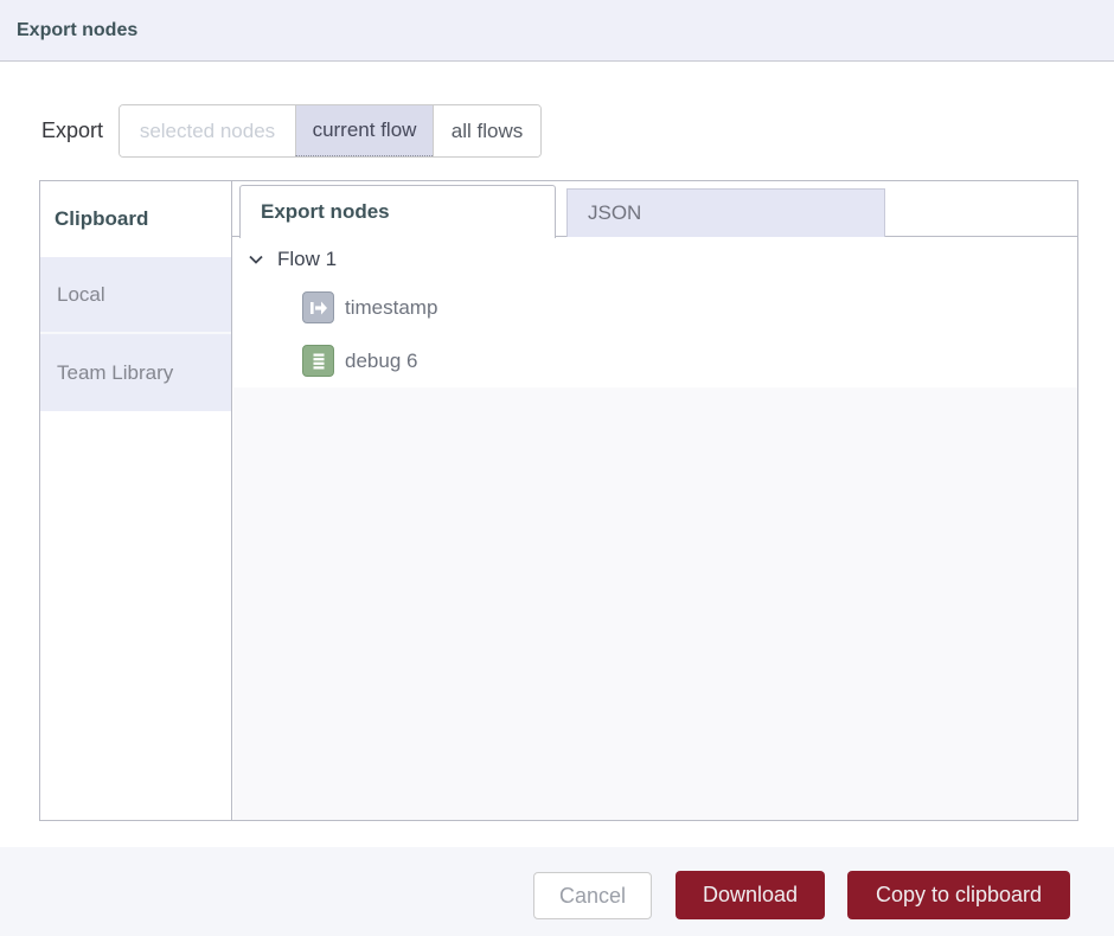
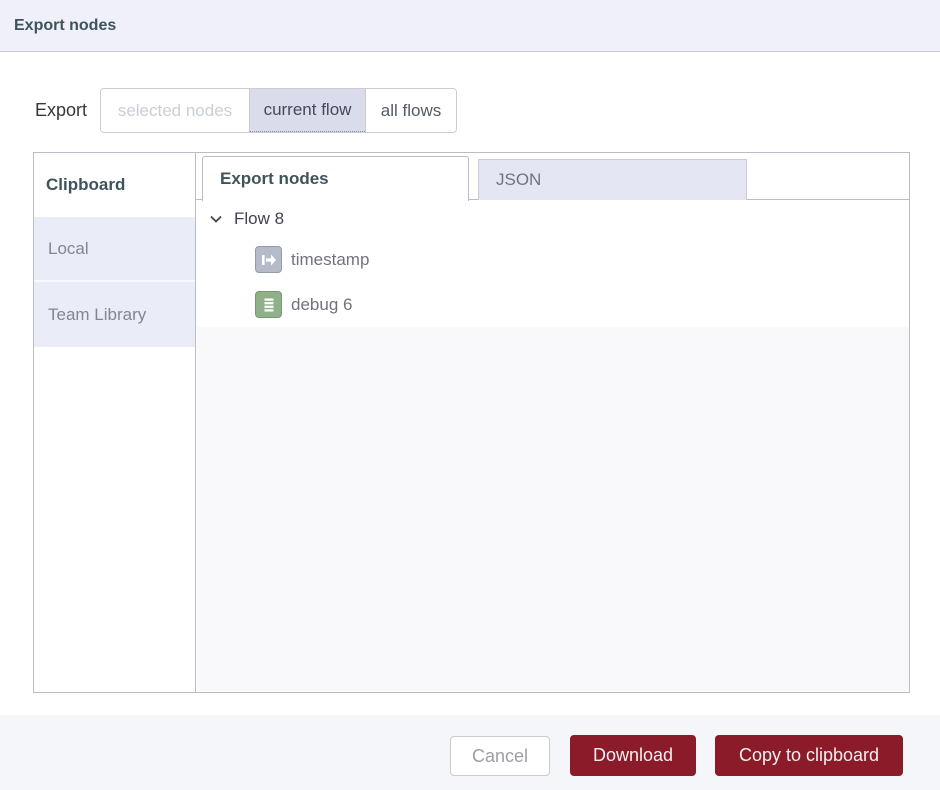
  Export nodes
  Export
  selected nodes
  current flow
  all flows
  Clipboard
  Local
  Team Library
  Export nodes
  JSON
- Flow 1
+ Flow 8
  timestamp
  debug 6
  Cancel
  Download
  Copy to clipboard
